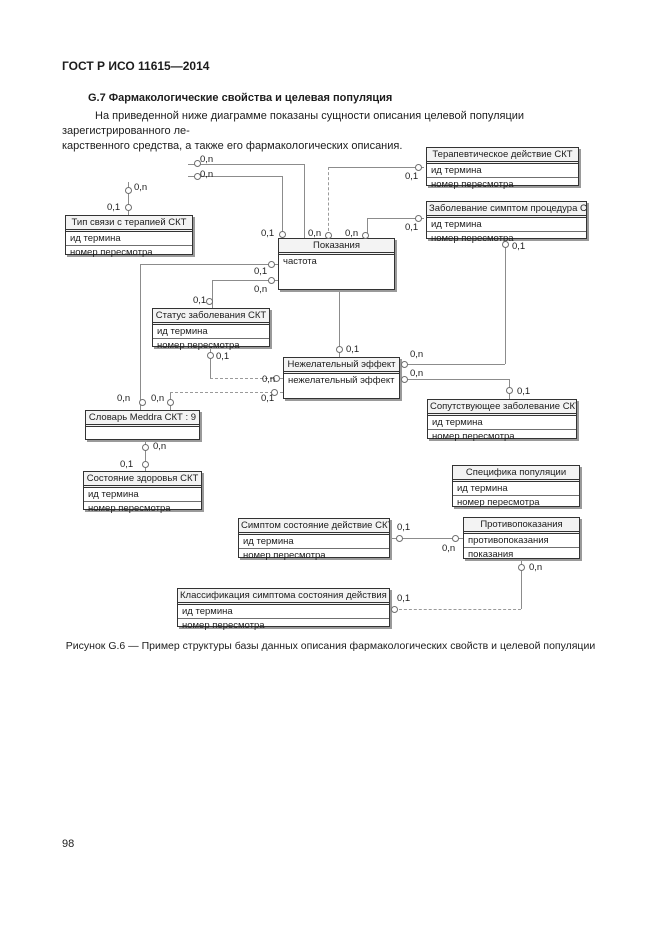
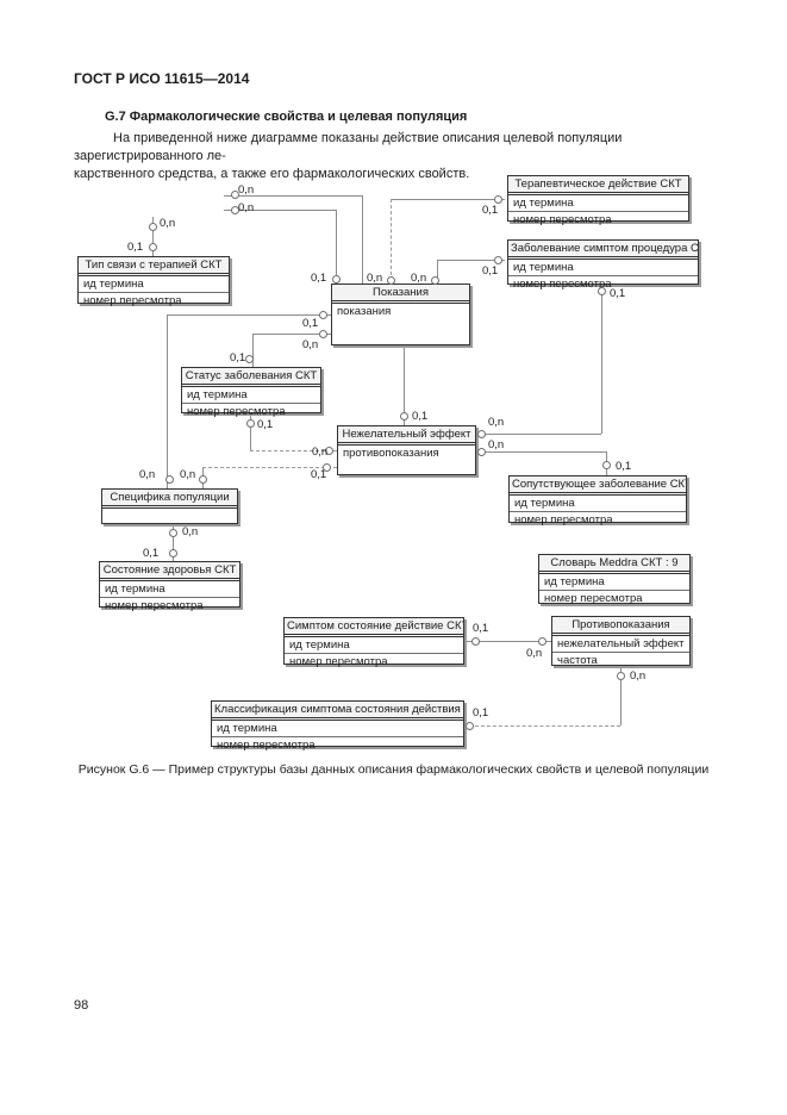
  ГОСТ Р ИСО 11615—2014
  G.7 Фармакологические свойства и целевая популяция
- На приведенной ниже диаграмме показаны сущности описания целевой популяции зарегистрированного ле-
+ На приведенной ниже диаграмме показаны действие описания целевой популяции зарегистрированного ле-
- карственного средства, а также его фармакологических описания.
+ карственного средства, а также его фармакологических свойств.
  Тип связи с терапией СКТ
  ид термина
  номер пересмотра
  Терапевтическое действие СКТ
  ид термина
  номер пересмотра
  Заболевание симптом процедура С
  ид термина
  номер пересмотра
  Показания
- частота
+ показания
  Статус заболевания СКТ
  ид термина
  номер пересмотра
  Нежелательный эффект
- нежелательный эффект
+ противопоказания
- Словарь Meddra СКТ : 9
+ Специфика популяции
  Сопутствующее заболевание СК
  ид термина
  номер пересмотра
  Состояние здоровья СКТ
  ид термина
  номер пересмотра
- Специфика популяции
+ Словарь Meddra СКТ : 9
  ид термина
  номер пересмотра
  Симптом состояние действие СК
  ид термина
  номер пересмотра
  Противопоказания
- противопоказания
+ нежелательный эффект
- показания
+ частота
  Классификация симптома состояния действия
  ид термина
  номер пересмотра
  0,n
  0,n
  0,n
  0,1
  0,1
  0,1
  0,1
  0,1
  0,n
  0,n
  0,1
  0,n
  0,1
  0,1
  0,n
  0,1
  0,1
  0,n
  0,n
  0,1
  0,n
  0,n
  0,n
  0,1
  0,1
  0,n
  0,n
  0,1
  Рисунок G.6 — Пример структуры базы данных описания фармакологических свойств и целевой популяции
  98
